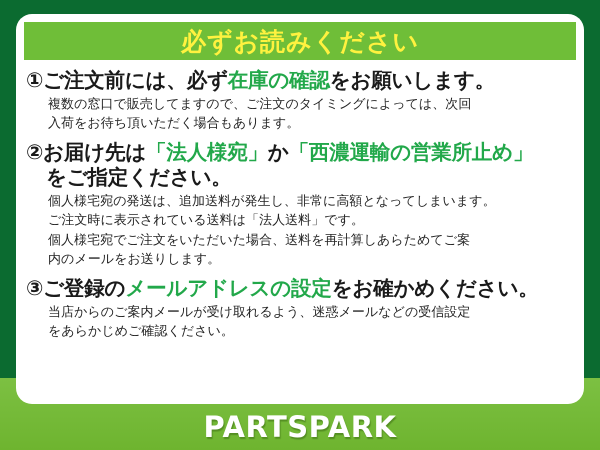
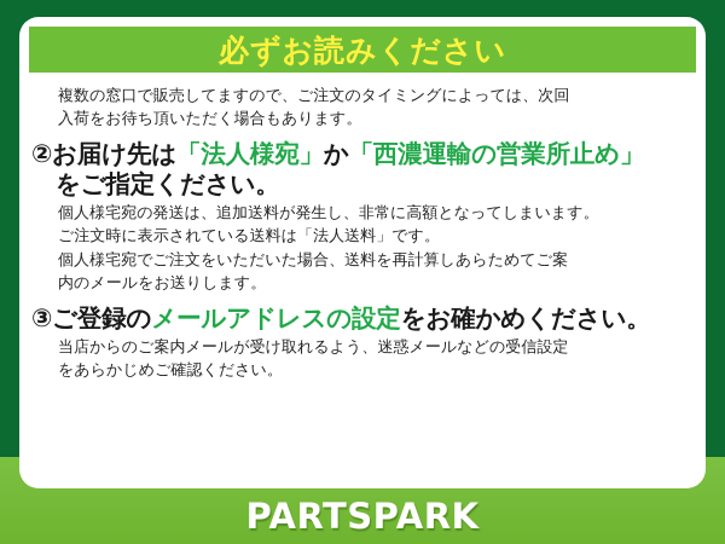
  必ずお読みください
- ①ご注文前には、必ず在庫の確認をお願いします。
  複数の窓口で販売してますので、ご注文のタイミングによっては、次回
  入荷をお待ち頂いただく場合もあります。
  ②お届け先は「法人様宛」か「西濃運輸の営業所止め」
  をご指定ください。
  個人様宅宛の発送は、追加送料が発生し、非常に高額となってしまいます。
  ご注文時に表示されている送料は「法人送料」です。
  個人様宅宛でご注文をいただいた場合、送料を再計算しあらためてご案
  内のメールをお送りします。
  ③ご登録のメールアドレスの設定をお確かめください。
  当店からのご案内メールが受け取れるよう、迷惑メールなどの受信設定
  をあらかじめご確認ください。
  PARTSPARK
